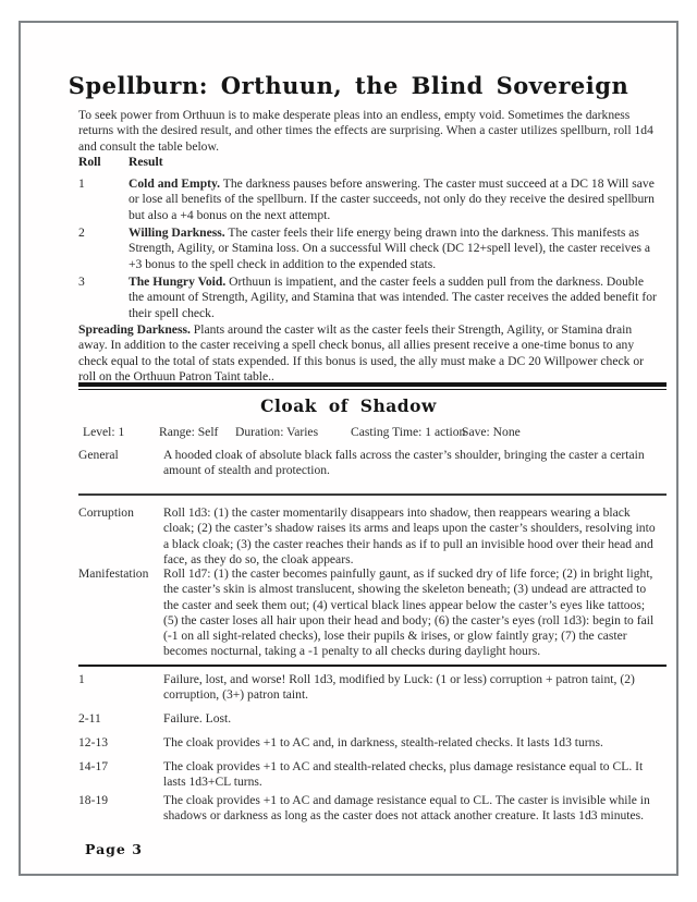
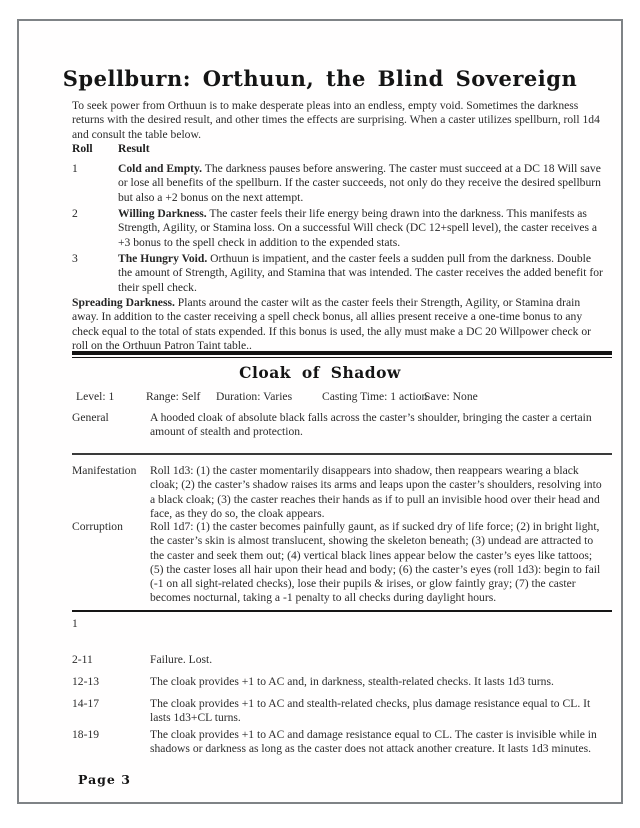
  Spellburn: Orthuun, the Blind Sovereign
  To seek power from Orthuun is to make desperate pleas into an endless, empty void. Sometimes the darkness returns with the desired result, and other times the effects are surprising. When a caster utilizes spellburn, roll 1d4 and consult the table below.
  Roll
  Result
  1
- Cold and Empty. The darkness pauses before answering. The caster must succeed at a DC 18 Will save or lose all benefits of the spellburn. If the caster succeeds, not only do they receive the desired spellburn but also a +4 bonus on the next attempt.
+ Cold and Empty. The darkness pauses before answering. The caster must succeed at a DC 18 Will save or lose all benefits of the spellburn. If the caster succeeds, not only do they receive the desired spellburn but also a +2 bonus on the next attempt.
  2
  Willing Darkness. The caster feels their life energy being drawn into the darkness. This manifests as Strength, Agility, or Stamina loss. On a successful Will check (DC 12+spell level), the caster receives a +3 bonus to the spell check in addition to the expended stats.
  3
  The Hungry Void. Orthuun is impatient, and the caster feels a sudden pull from the darkness. Double the amount of Strength, Agility, and Stamina that was intended. The caster receives the added benefit for their spell check.
  Spreading Darkness. Plants around the caster wilt as the caster feels their Strength, Agility, or Stamina drain away. In addition to the caster receiving a spell check bonus, all allies present receive a one-time bonus to any check equal to the total of stats expended. If this bonus is used, the ally must make a DC 20 Willpower check or roll on the Orthuun Patron Taint table..
  Cloak of Shadow
  Level: 1
  Range: Self
  Duration: Varies
  Casting Time: 1 action
  Save: None
  General
  A hooded cloak of absolute black falls across the caster’s shoulder, bringing the caster a certain amount of stealth and protection.
- Corruption
+ Manifestation
  Roll 1d3: (1) the caster momentarily disappears into shadow, then reappears wearing a black cloak; (2) the caster’s shadow raises its arms and leaps upon the caster’s shoulders, resolving into a black cloak; (3) the caster reaches their hands as if to pull an invisible hood over their head and face, as they do so, the cloak appears.
- Manifestation
+ Corruption
  Roll 1d7: (1) the caster becomes painfully gaunt, as if sucked dry of life force; (2) in bright light, the caster’s skin is almost translucent, showing the skeleton beneath; (3) undead are attracted to the caster and seek them out; (4) vertical black lines appear below the caster’s eyes like tattoos; (5) the caster loses all hair upon their head and body; (6) the caster’s eyes (roll 1d3): begin to fail (-1 on all sight-related checks), lose their pupils & irises, or glow faintly gray; (7) the caster becomes nocturnal, taking a -1 penalty to all checks during daylight hours.
  1
- Failure, lost, and worse! Roll 1d3, modified by Luck: (1 or less) corruption + patron taint, (2) corruption, (3+) patron taint.
  2-11
  Failure. Lost.
  12-13
  The cloak provides +1 to AC and, in darkness, stealth-related checks. It lasts 1d3 turns.
  14-17
  The cloak provides +1 to AC and stealth-related checks, plus damage resistance equal to CL. It lasts 1d3+CL turns.
  18-19
  The cloak provides +1 to AC and damage resistance equal to CL. The caster is invisible while in shadows or darkness as long as the caster does not attack another creature. It lasts 1d3 minutes.
  Page 3
